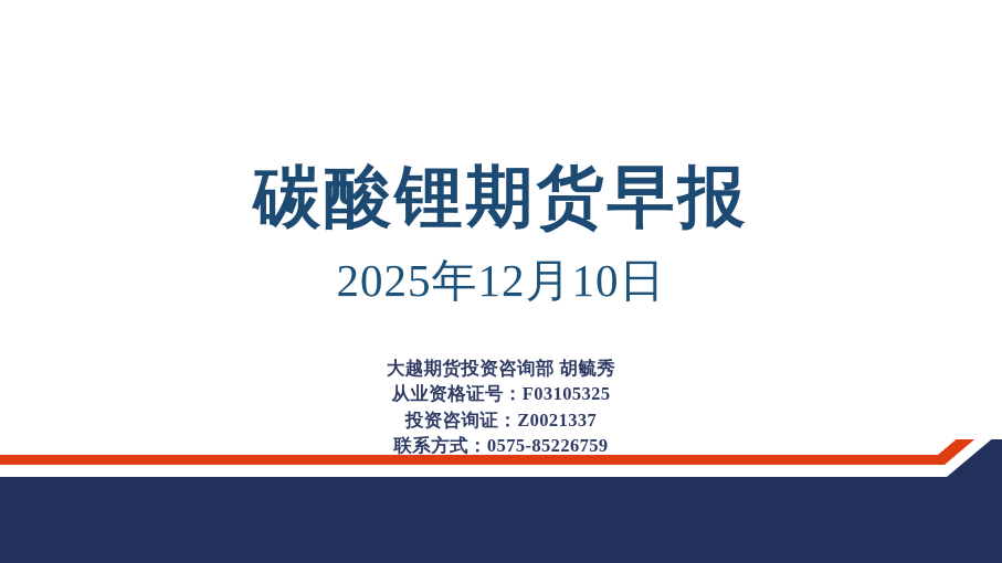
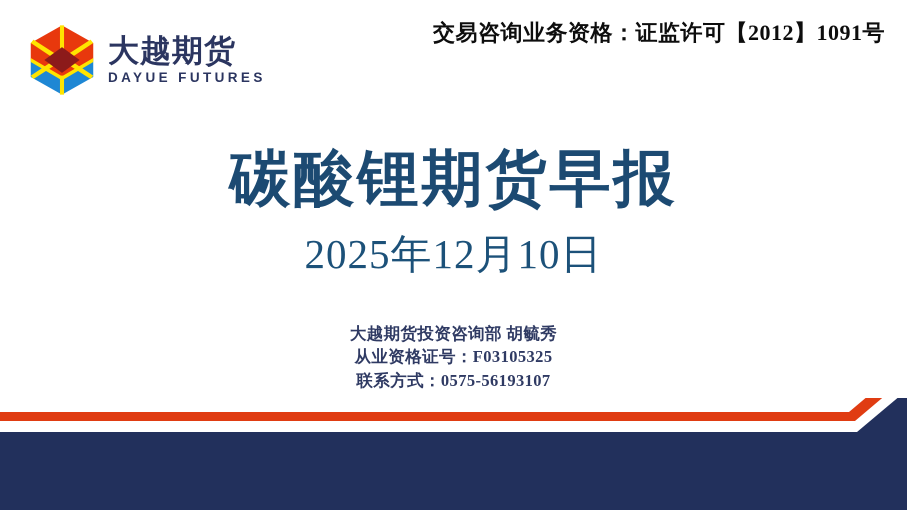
+ 大越期货
+ DAYUE FUTURES
+ 交易咨询业务资格：证监许可【2012】1091号
  碳酸锂期货早报
  2025年12月10日
  大越期货投资咨询部 胡毓秀
  从业资格证号：F03105325
- 投资咨询证：Z0021337
- 联系方式：0575-85226759
+ 联系方式：0575-56193107
